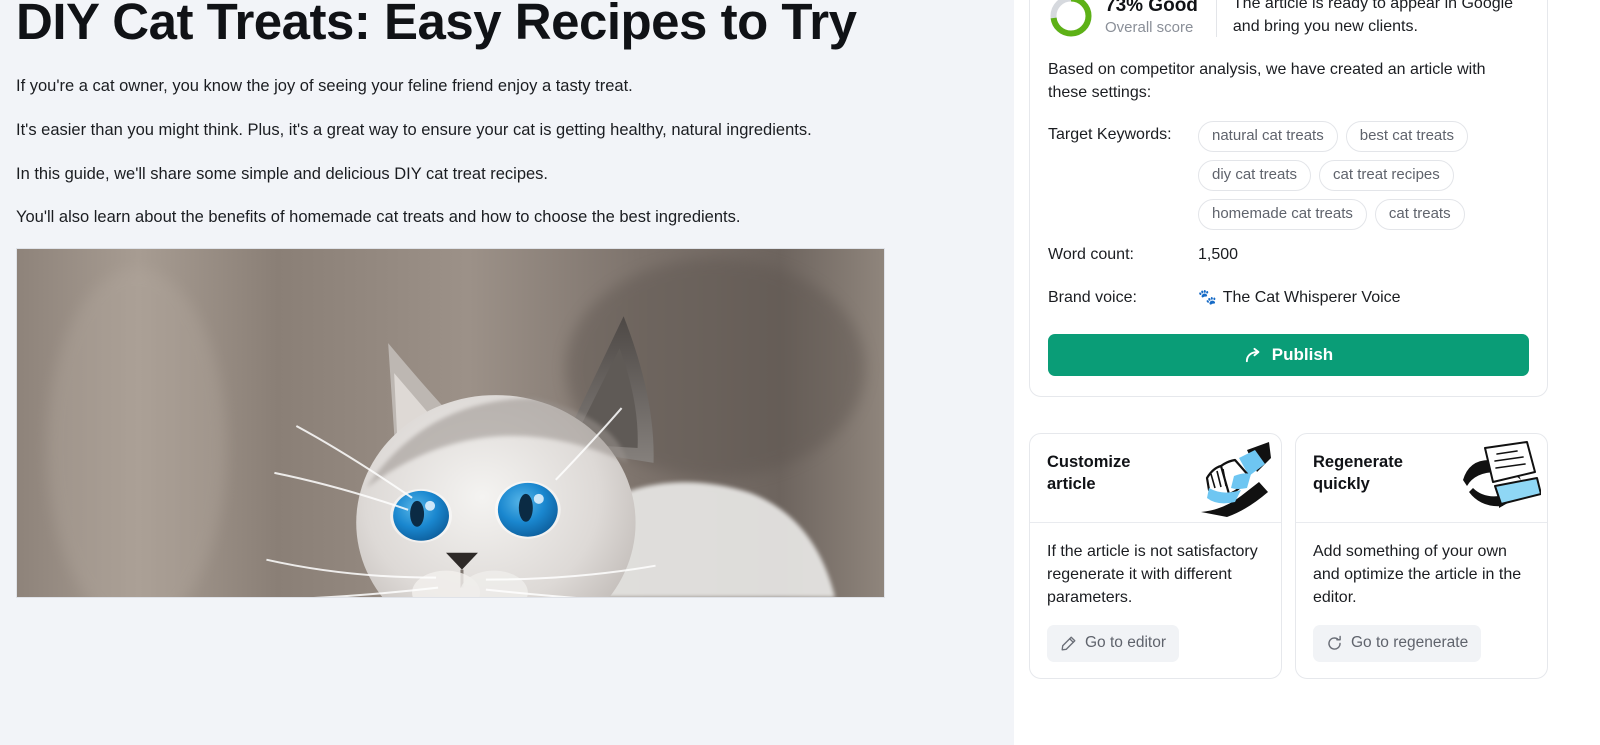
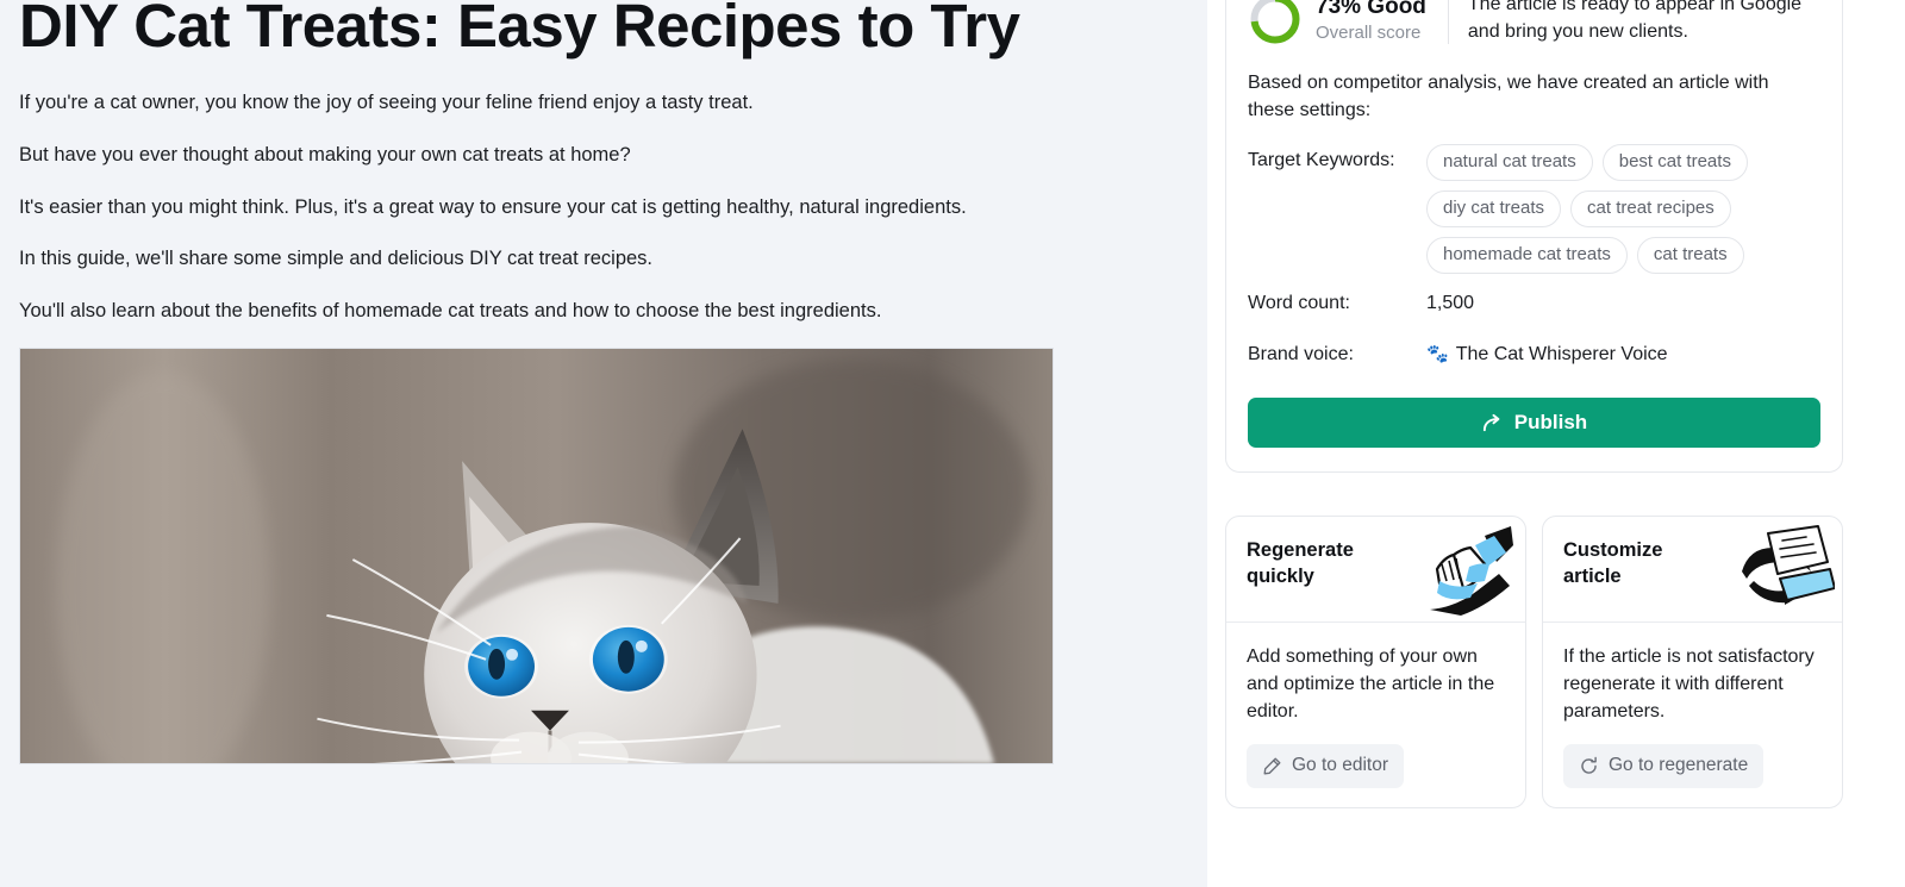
  DIY Cat Treats: Easy Recipes to Try
  If you're a cat owner, you know the joy of seeing your feline friend enjoy a tasty treat.
+ But have you ever thought about making your own cat treats at home?
  It's easier than you might think. Plus, it's a great way to ensure your cat is getting healthy, natural ingredients.
  In this guide, we'll share some simple and delicious DIY cat treat recipes.
  You'll also learn about the benefits of homemade cat treats and how to choose the best ingredients.
  73% Good
  Overall score
  The article is ready to appear in Google and bring you new clients.
  Based on competitor analysis, we have created an article with these settings:
  Target Keywords:
  natural cat treats
  best cat treats
  diy cat treats
  cat treat recipes
  homemade cat treats
  cat treats
  Word count:
  1,500
  Brand voice:
  🐾
  The Cat Whisperer Voice
  Publish
- Customize article
+ Regenerate quickly
- If the article is not satisfactory regenerate it with different parameters.
+ Add something of your own and optimize the article in the editor.
  Go to editor
- Regenerate quickly
+ Customize article
- Add something of your own and optimize the article in the editor.
+ If the article is not satisfactory regenerate it with different parameters.
  Go to regenerate
